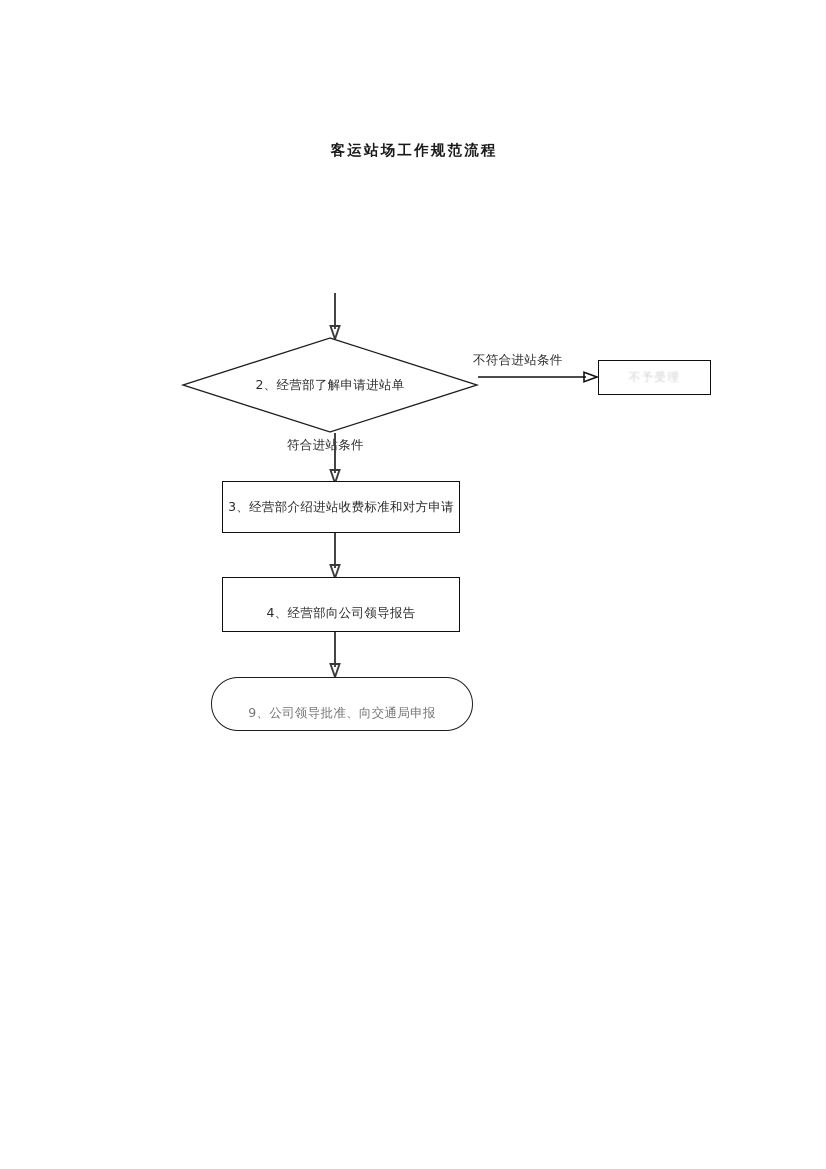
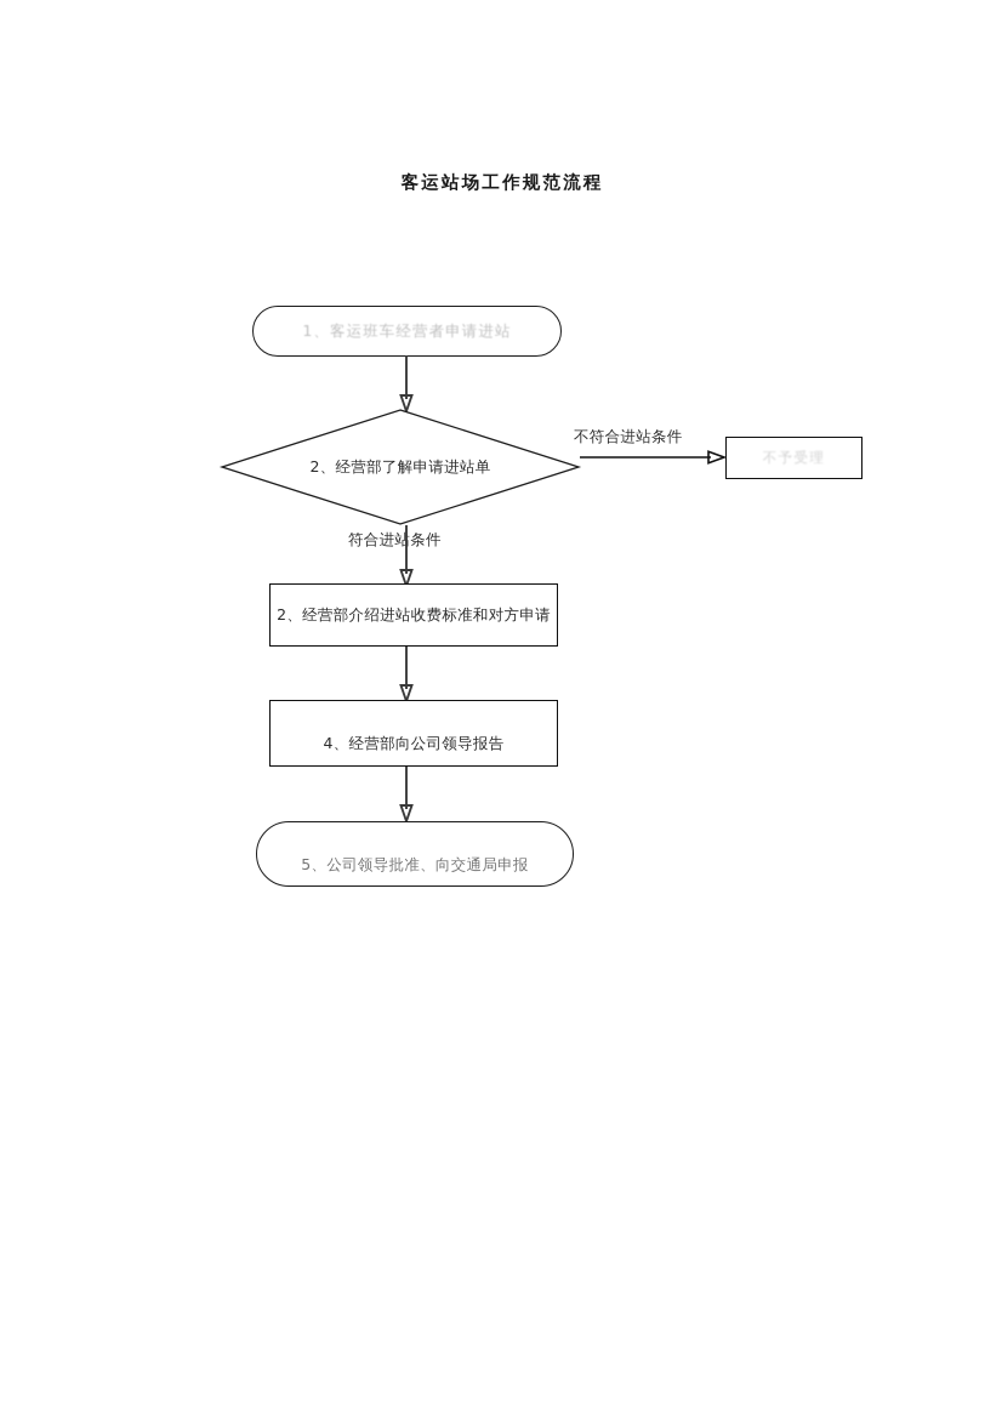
  客运站场工作规范流程
+ 1、客运班车经营者申请进站
  2、经营部了解申请进站单
  不符合进站条件
  不予受理
  符合进站条件
- 3、经营部介绍进站收费标准和对方申请
+ 2、经营部介绍进站收费标准和对方申请
  4、经营部向公司领导报告
- 9、公司领导批准、向交通局申报
+ 5、公司领导批准、向交通局申报
